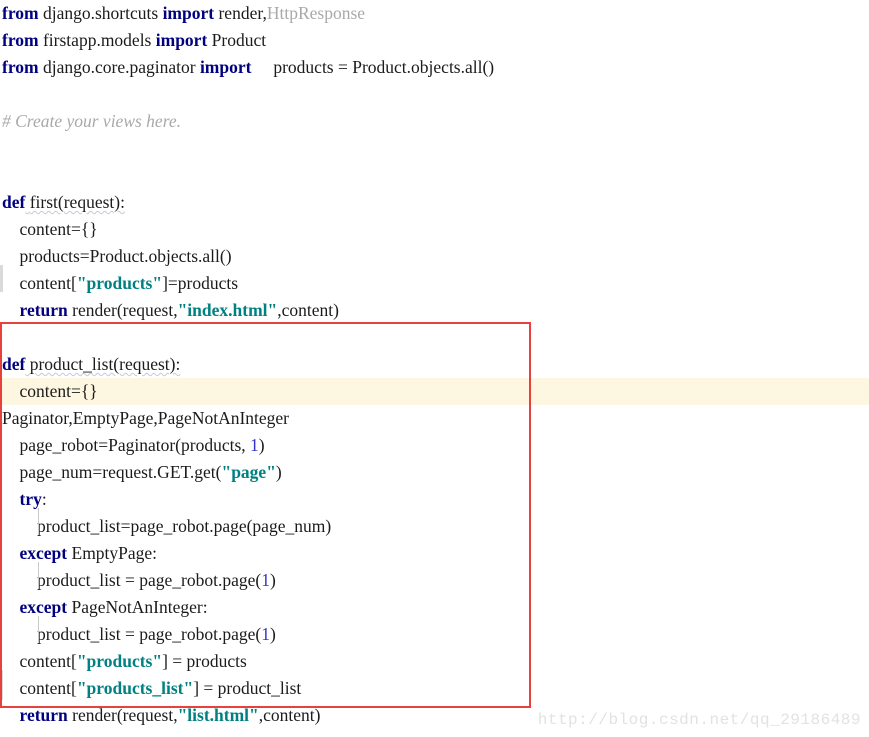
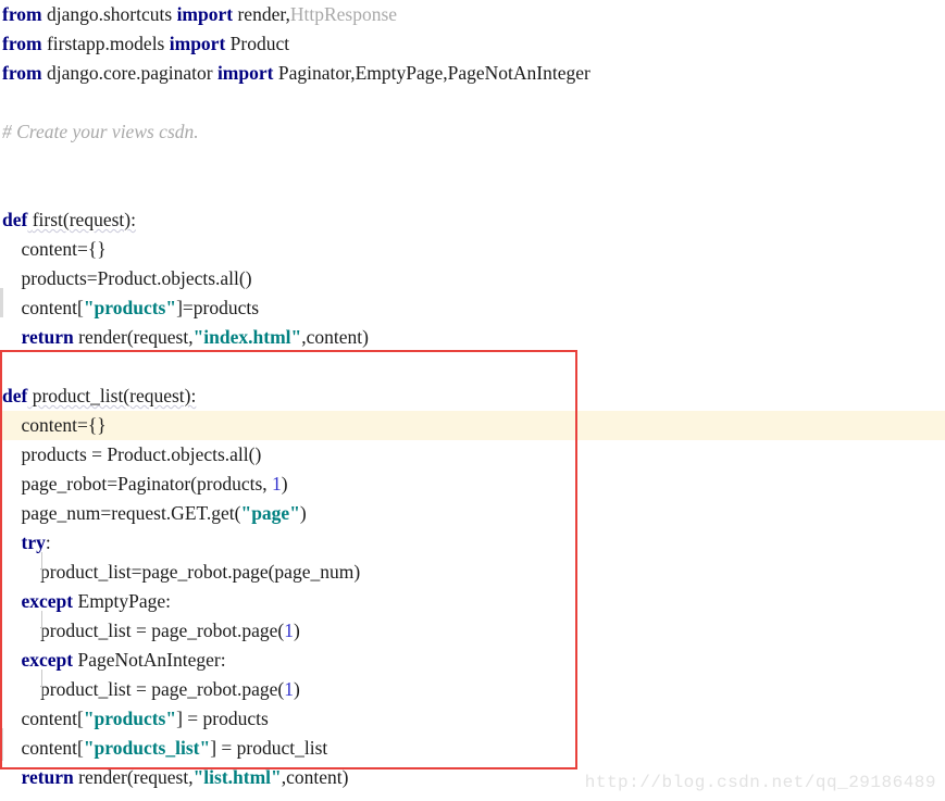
  from django.shortcuts import render,HttpResponse
  from firstapp.models import Product
- from django.core.paginator import products = Product.objects.all()
+ from django.core.paginator import Paginator,EmptyPage,PageNotAnInteger
- # Create your views here.
+ # Create your views csdn.
  def first(request):
  content={}
  products=Product.objects.all()
  content["products"]=products
  return render(request,"index.html",content)
  def product_list(request):
  content={}
- Paginator,EmptyPage,PageNotAnInteger
+ products = Product.objects.all()
  page_robot=Paginator(products, 1)
  page_num=request.GET.get("page")
  try:
  product_list=page_robot.page(page_num)
  except EmptyPage:
  product_list = page_robot.page(1)
  except PageNotAnInteger:
  product_list = page_robot.page(1)
  content["products"] = products
  content["products_list"] = product_list
  return render(request,"list.html",content)
  http://blog.csdn.net/qq_29186489
